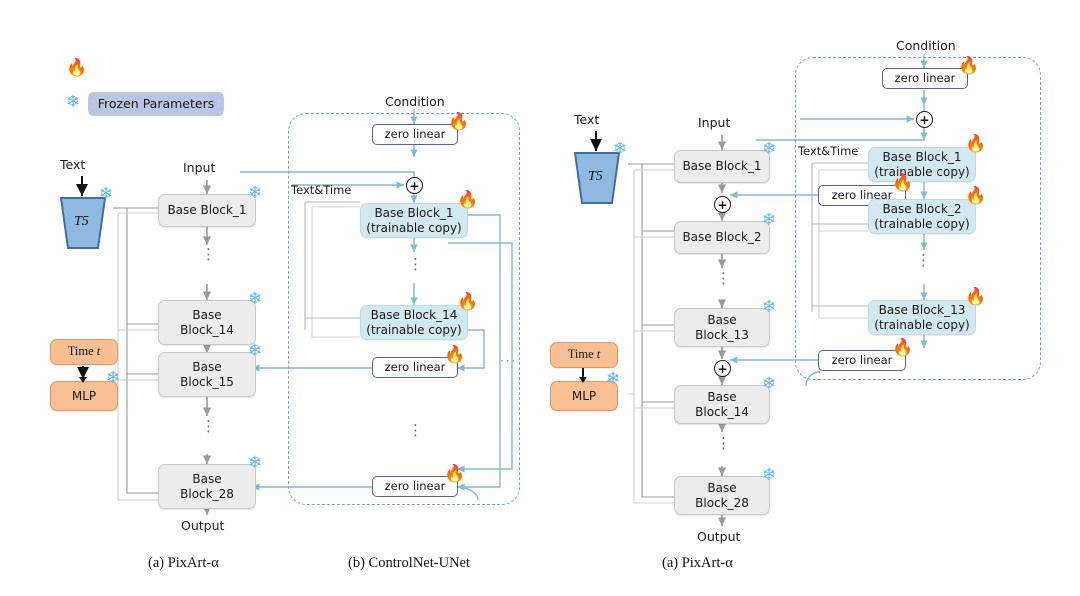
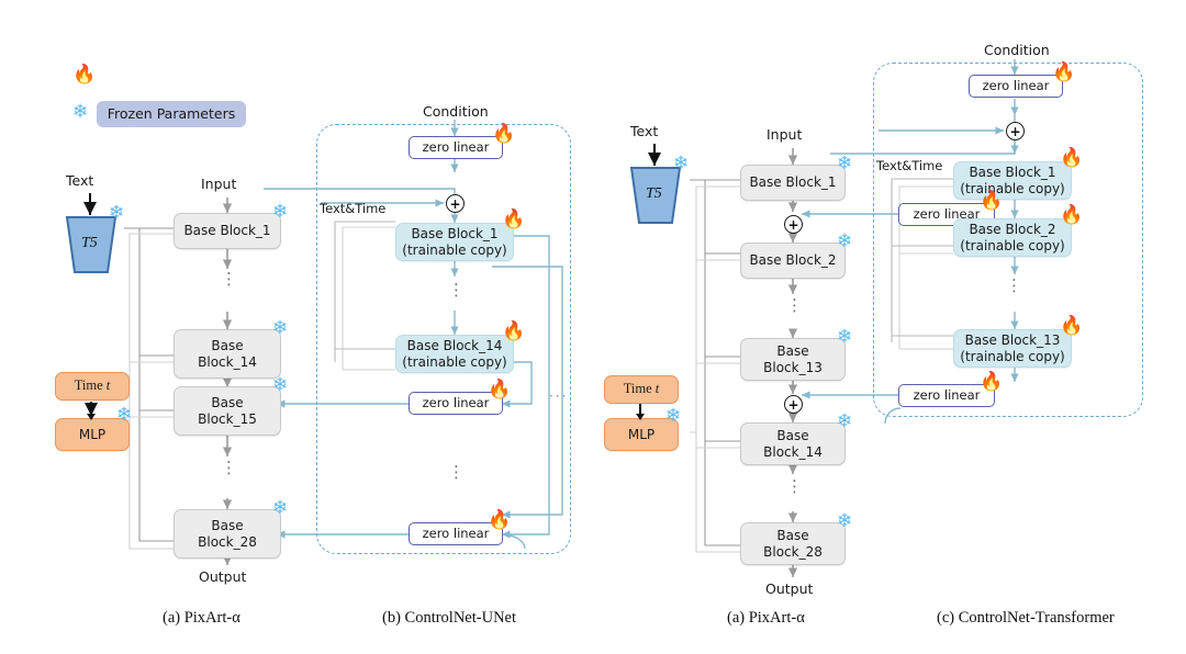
  🔥
  ❄
  Frozen Parameters
  Text
  T5
  ❄
  Time t
  MLP
  ❄
  Input
  Base Block_1
  ❄
  ⋮
  Base
  Block_14
  ❄
  Base
  Block_15
  ❄
  ⋮
  Base
  Block_28
  ❄
  Output
  Condition
  zero linear
  🔥
  +
  Text&Time
  Base Block_1
  (trainable copy)
  🔥
  ⋮
  Base Block_14
  (trainable copy)
  🔥
  zero linear
  🔥
  ···
  ⋮
  zero linear
  🔥
  Text
  T5
  ❄
  Time t
  MLP
  ❄
  Input
  Base Block_1
  ❄
  +
  Base Block_2
  ❄
  ⋮
  Base
  Block_13
  ❄
  +
  Base
  Block_14
  ❄
  ⋮
  Base
  Block_28
  ❄
  Output
  Condition
  zero linear
  🔥
  +
  Text&Time
  Base Block_1
  (trainable copy)
  🔥
  zero linear
  🔥
  Base Block_2
  (trainable copy)
  🔥
  ⋮
  Base Block_13
  (trainable copy)
  🔥
  zero linear
  🔥
  (a) PixArt-α
  (b) ControlNet-UNet
  (a) PixArt-α
+ (c) ControlNet-Transformer
